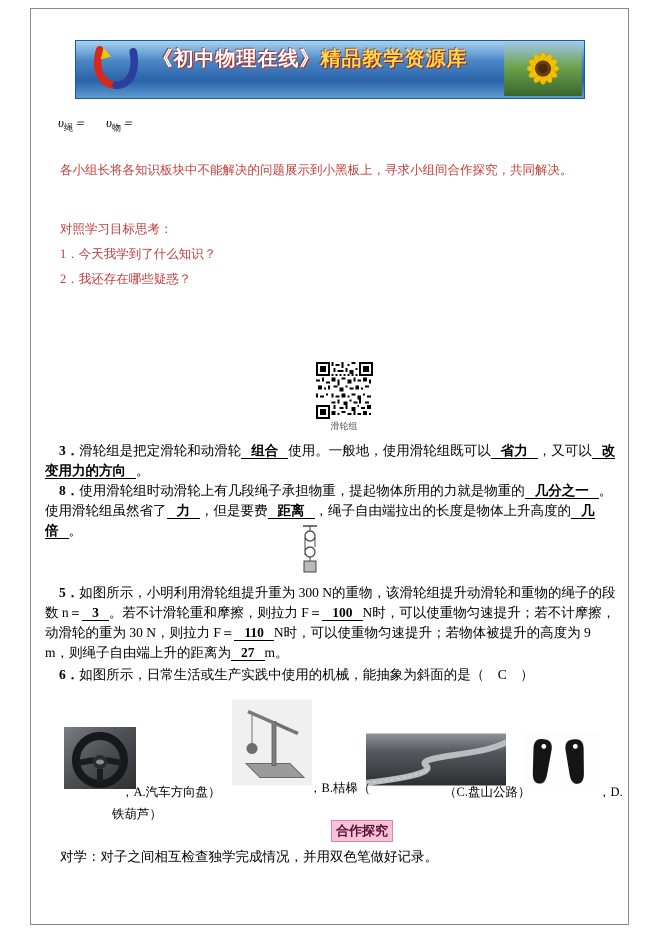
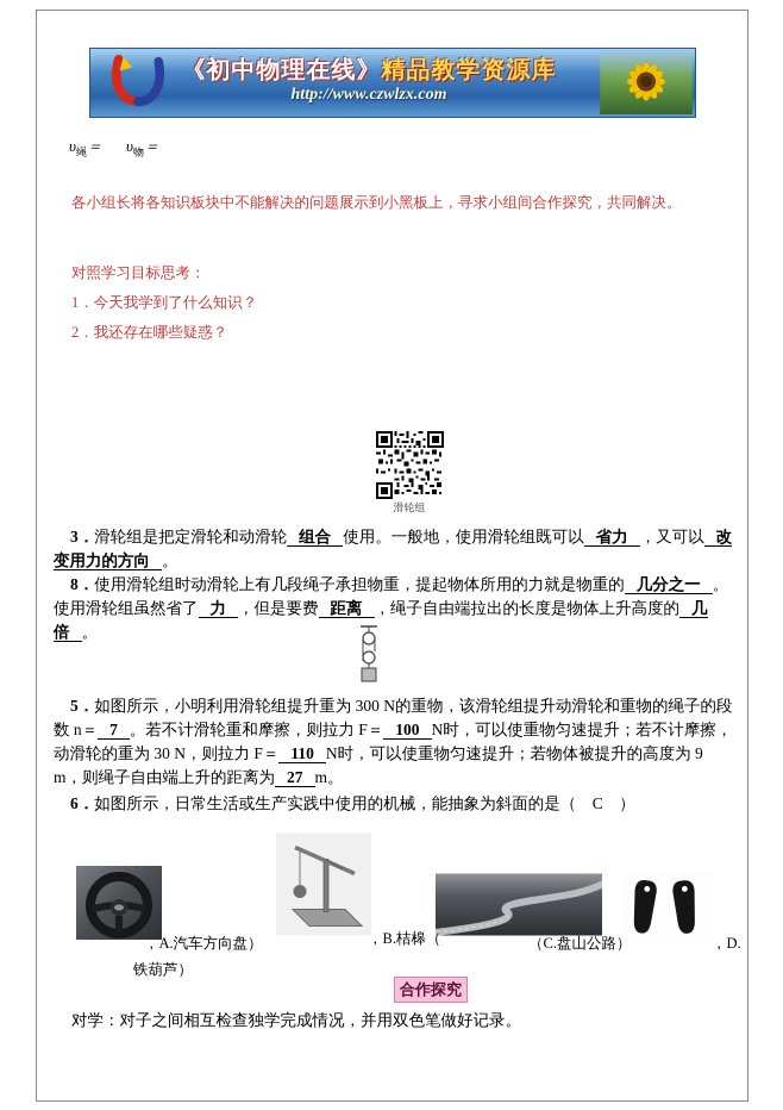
  《初中物理在线》精品教学资源库
+ http://www.czwlzx.com
  υ绳＝ υ物＝
  各小组长将各知识板块中不能解决的问题展示到小黑板上，寻求小组间合作探究，共同解决。
  对照学习目标思考：
  1．今天我学到了什么知识？
  2．我还存在哪些疑惑？
  滑轮组
  3．滑轮组是把定滑轮和动滑轮 组合 使用。一般地，使用滑轮组既可以 省力 ，又可以 改变用力的方向 。
  8．使用滑轮组时动滑轮上有几段绳子承担物重，提起物体所用的力就是物重的 几分之一 。使用滑轮组虽然省了 力 ，但是要费 距离 ，绳子自由端拉出的长度是物体上升高度的 几倍 。
- 5．如图所示，小明利用滑轮组提升重为 300 N的重物，该滑轮组提升动滑轮和重物的绳子的段数 n＝ 3 。若不计滑轮重和摩擦，则拉力 F＝ 100 N时，可以使重物匀速提升；若不计摩擦，动滑轮的重为 30 N，则拉力 F＝ 110 N时，可以使重物匀速提升；若物体被提升的高度为 9 m，则绳子自由端上升的距离为 27 m。
+ 5．如图所示，小明利用滑轮组提升重为 300 N的重物，该滑轮组提升动滑轮和重物的绳子的段数 n＝ 7 。若不计滑轮重和摩擦，则拉力 F＝ 100 N时，可以使重物匀速提升；若不计摩擦，动滑轮的重为 30 N，则拉力 F＝ 110 N时，可以使重物匀速提升；若物体被提升的高度为 9 m，则绳子自由端上升的距离为 27 m。
  6．如图所示，日常生活或生产实践中使用的机械，能抽象为斜面的是（ C ）
  ，A.汽车方向盘）
  ，B.桔槔（
  铁葫芦）
  （C.盘山公路）
  ，D.
  合作探究
  对学：对子之间相互检查独学完成情况，并用双色笔做好记录。
